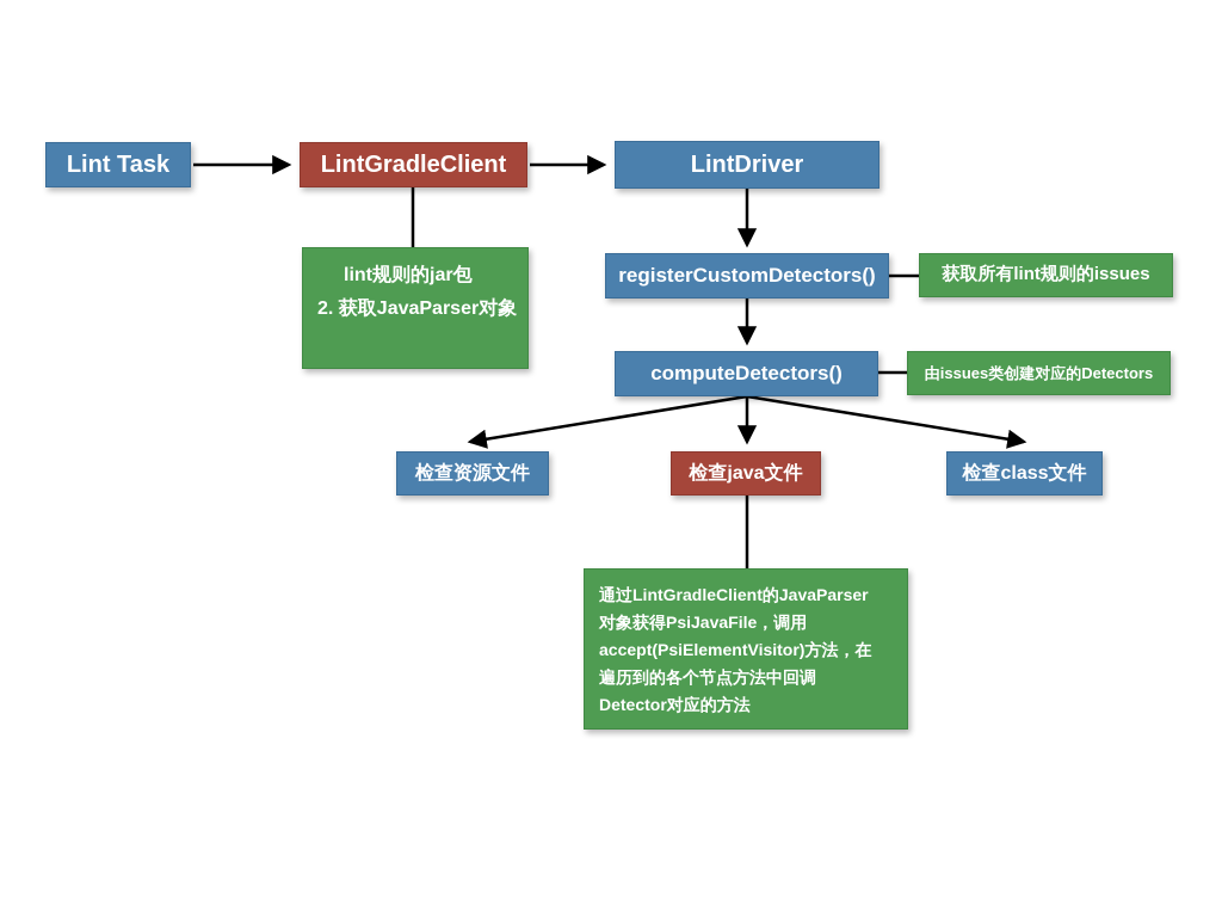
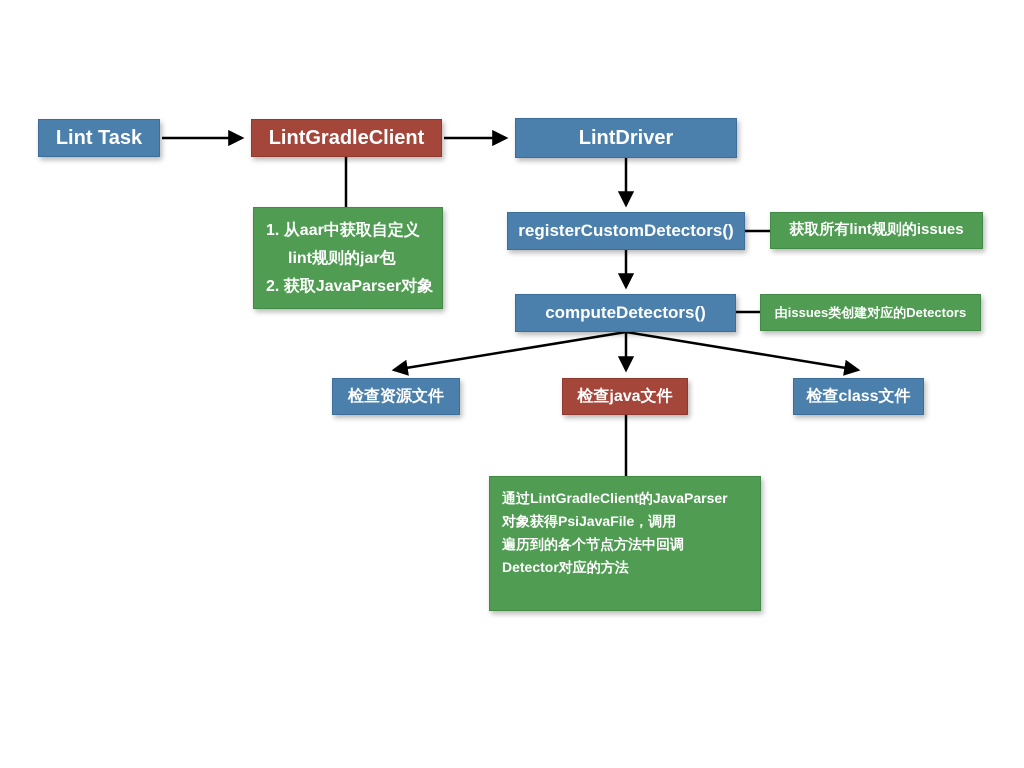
  Lint Task
  LintGradleClient
  LintDriver
+ 1. 从aar中获取自定义
  lint规则的jar包
  2. 获取JavaParser对象
  registerCustomDetectors()
  获取所有lint规则的issues
  computeDetectors()
  由issues类创建对应的Detectors
  检查资源文件
  检查java文件
  检查class文件
  通过LintGradleClient的JavaParser
  对象获得PsiJavaFile，调用
- accept(PsiElementVisitor)方法，在
  遍历到的各个节点方法中回调
  Detector对应的方法
